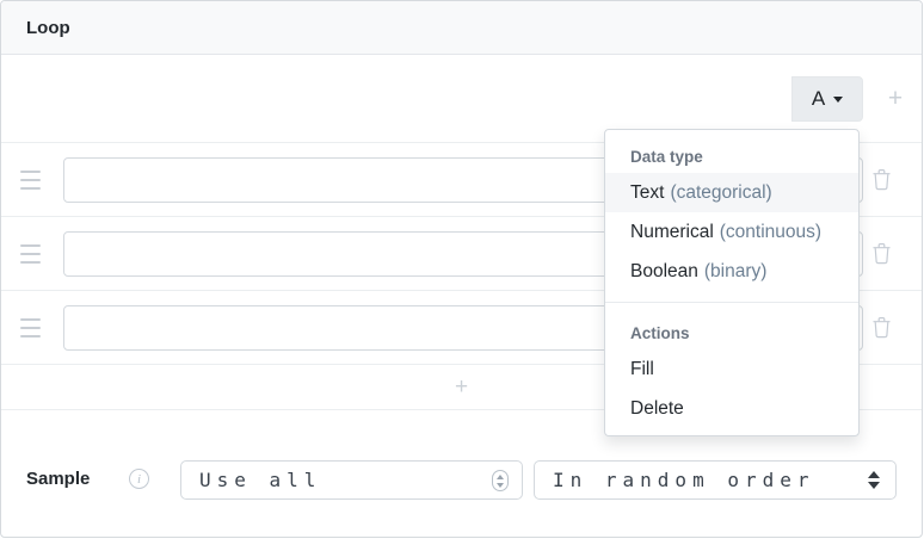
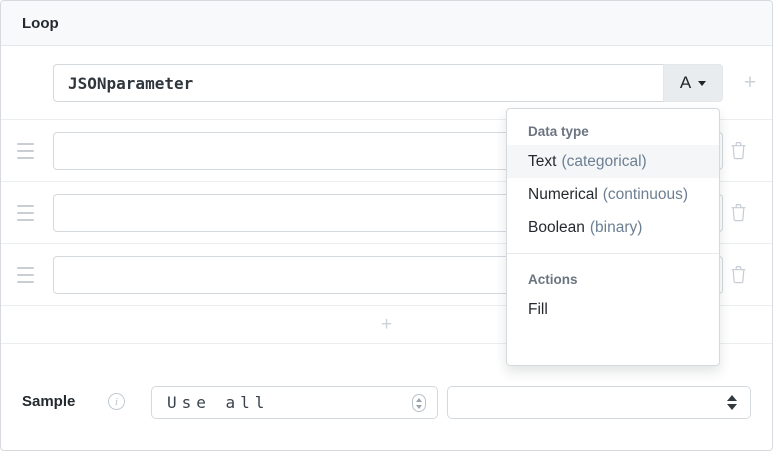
  Loop
+ JSONparameter
  A
  +
  +
  Sample
  i
  Use all
- In random order
  Data type
  Text (categorical)
  Numerical (continuous)
  Boolean (binary)
  Actions
  Fill
- Delete
